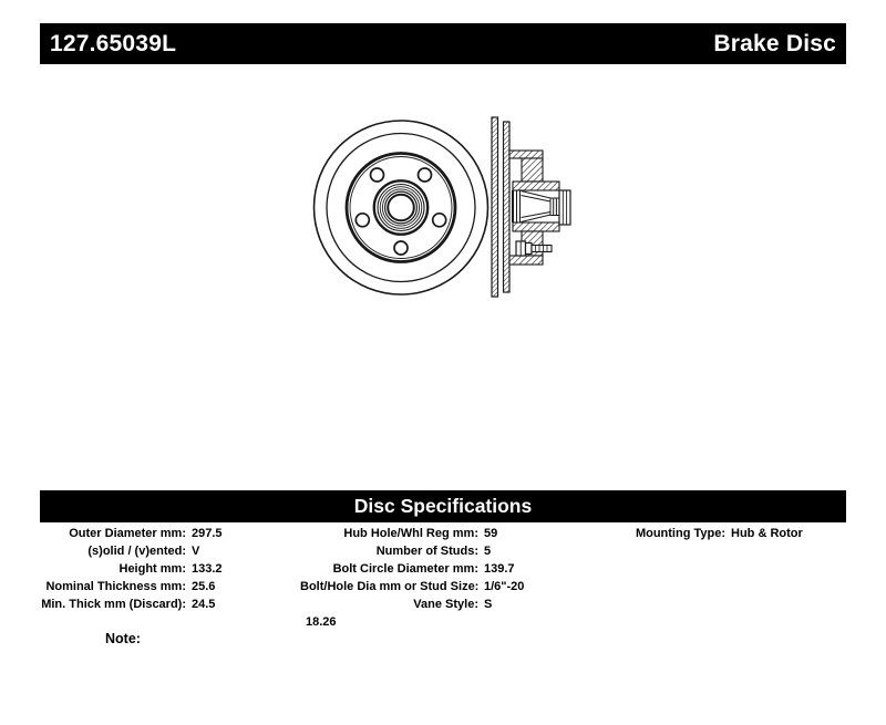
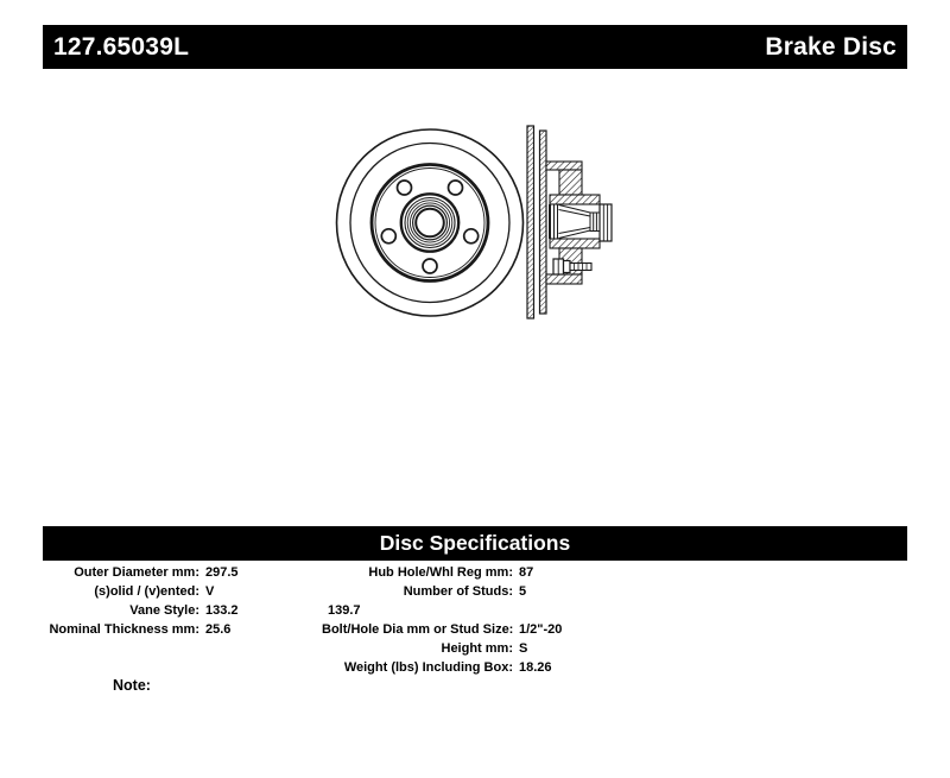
  127.65039L
  Brake Disc
  Disc Specifications
  Outer Diameter mm:
  297.5
  (s)olid / (v)ented:
  V
- Height mm:
+ Vane Style:
  133.2
  Nominal Thickness mm:
  25.6
- Min. Thick mm (Discard):
- 24.5
  Hub Hole/Whl Reg mm:
- 59
+ 87
  Number of Studs:
  5
- Bolt Circle Diameter mm:
  139.7
  Bolt/Hole Dia mm or Stud Size:
- 1/6"-20
+ 1/2"-20
- Vane Style:
+ Height mm:
  S
+ Weight (lbs) Including Box:
  18.26
- Mounting Type:
- Hub & Rotor
  Note:
